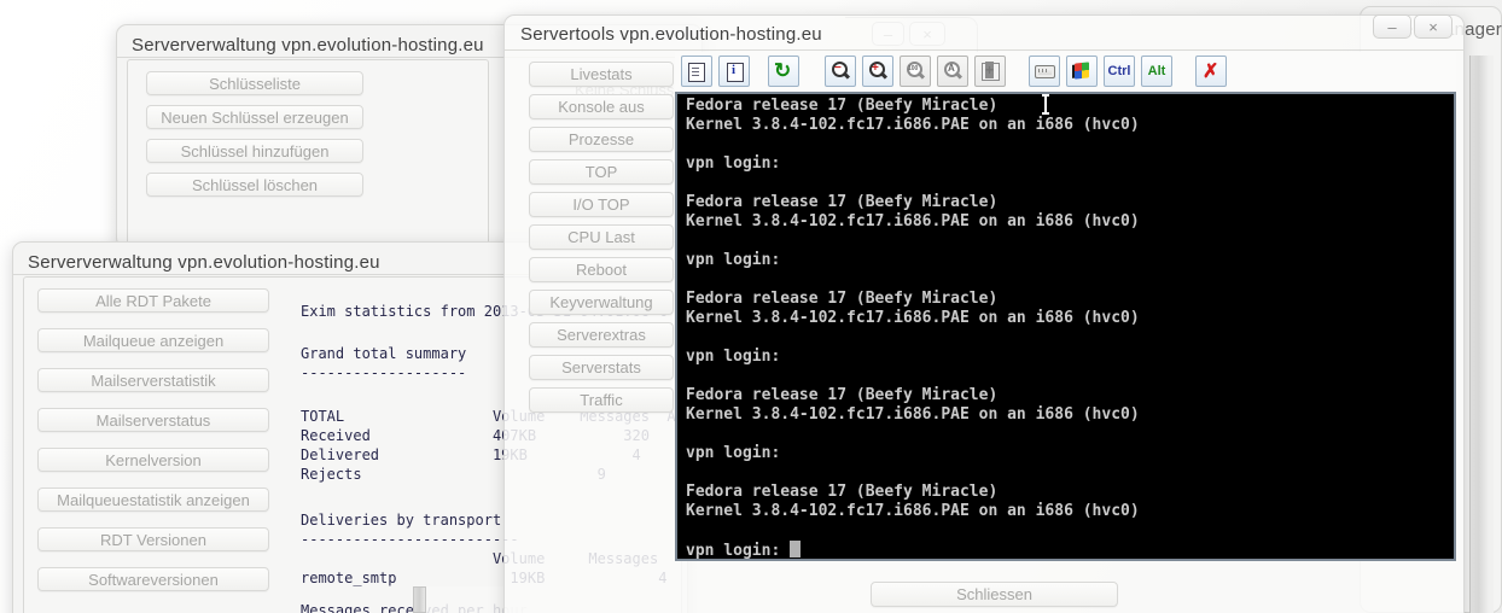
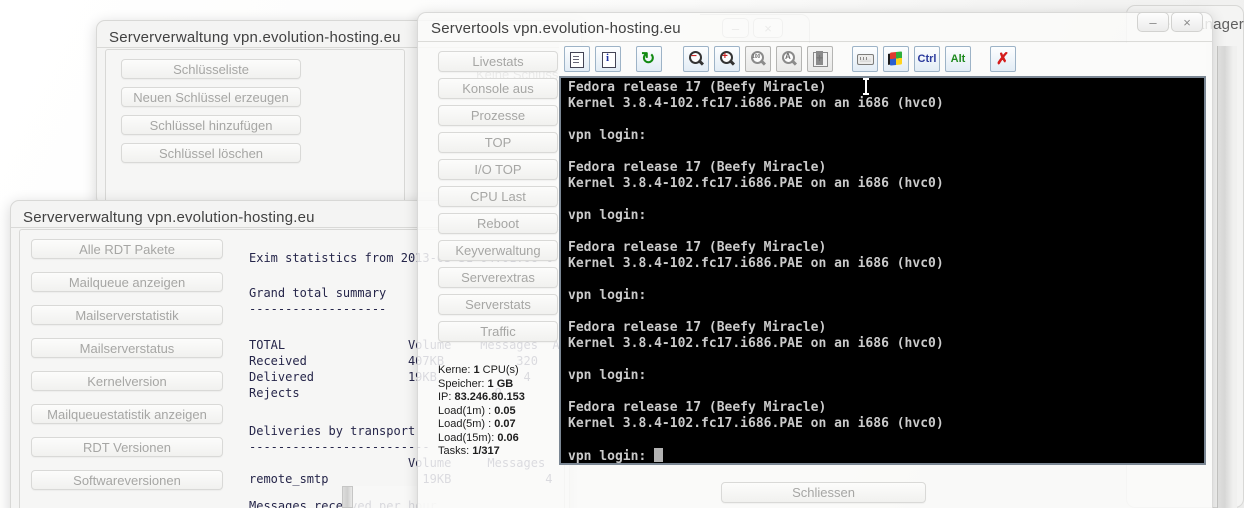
  Serververwaltung vpn.evolution-hosting.eu
  Schlüsseliste
  Neuen Schlüssel erzeugen
  Schlüssel hinzufügen
  Schlüssel löschen
  Keine Schlüss
  Serververwaltung vpn.evolution-hosting.eu
  Alle RDT Pakete
  Mailqueue anzeigen
  Mailserverstatistik
  Mailserverstatus
  Kernelversion
  Mailqueuestatistik anzeigen
  RDT Versionen
  Softwareversionen
  Grand total summary
  -------------------
  TOTAL Volume Messages A
  Received 407KB 320
  Delivered 19KB 4
  Rejects 9
  Deliveries by transport
  -------------------------
  Volume Messages
  remote_smtp 19KB 4
  Messages receved per hour
  Servertools vpn.evolution-hosting.eu
  –
  ×
  Livestats
  Konsole aus
  Prozesse
  TOP
  I/O TOP
  CPU Last
  Reboot
  Keyverwaltung
  Serverextras
  Serverstats
  Traffic
+ Kerne: 1 CPU(s)
+ Speicher: 1 GB
+ IP: 83.246.80.153
+ Load(1m) : 0.05
+ Load(5m) : 0.07
+ Load(15m): 0.06
+ Tasks: 1/317
  −
  +
  A
  Ctrl
  Alt
  ✗
  Fedora release 17 (Beefy Miracle)
  Kernel 3.8.4-102.fc17.i686.PAE on an i686 (hvc0)
  vpn login:
  Fedora release 17 (Beefy Miracle)
  Kernel 3.8.4-102.fc17.i686.PAE on an i686 (hvc0)
  vpn login:
  Fedora release 17 (Beefy Miracle)
  Kernel 3.8.4-102.fc17.i686.PAE on an i686 (hvc0)
  vpn login:
  Fedora release 17 (Beefy Miracle)
  Kernel 3.8.4-102.fc17.i686.PAE on an i686 (hvc0)
  vpn login:
  Fedora release 17 (Beefy Miracle)
  Kernel 3.8.4-102.fc17.i686.PAE on an i686 (hvc0)
  vpn login:
  Schliessen
